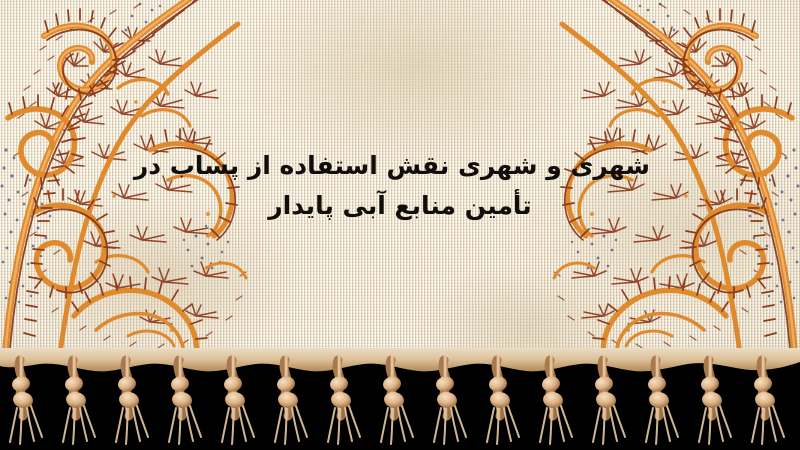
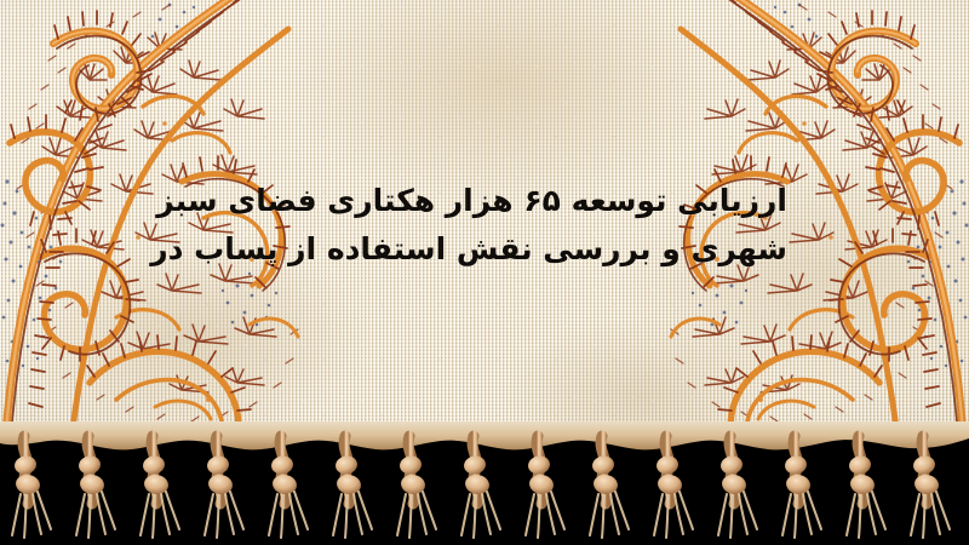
+ ارزیابی توسعه ۶۵ هزار هکتاری فضای سبز
- شهری و شهری نقش استفاده از پساب در
+ شهری و بررسی نقش استفاده از پساب در
- تأمین منابع آبی پایدار
